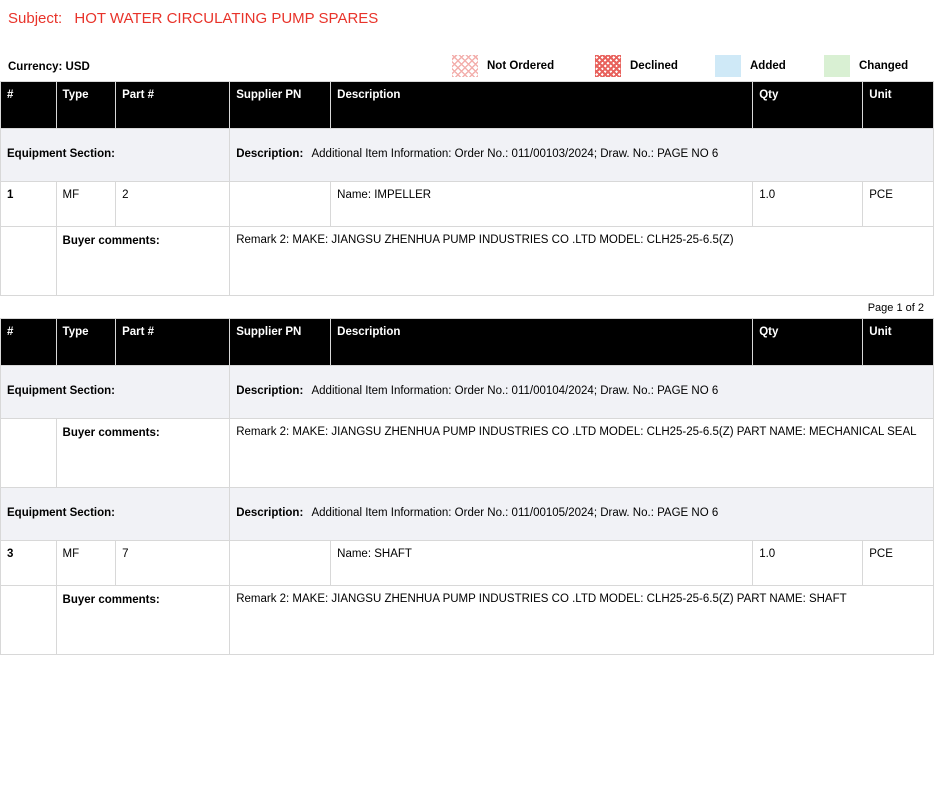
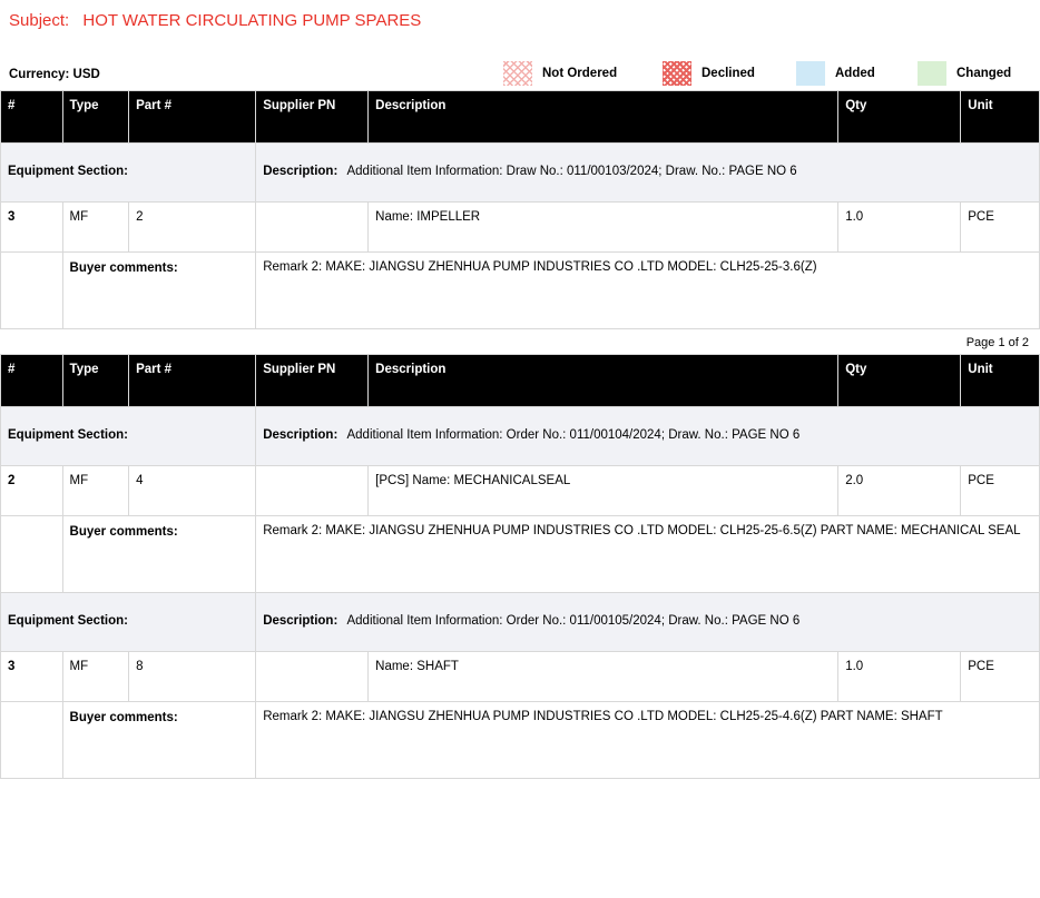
  Subject: HOT WATER CIRCULATING PUMP SPARES
  Currency: USD
  Not Ordered
  Declined
  Added
  Changed
  #	Type	Part #	Supplier PN	Description	Qty	Unit
- Equipment Section:	Description: Additional Item Information: Order No.: 011/00103/2024; Draw. No.: PAGE NO 6
+ Equipment Section:	Description: Additional Item Information: Draw No.: 011/00103/2024; Draw. No.: PAGE NO 6
- 1	MF	2		Name: IMPELLER	1.0	PCE
+ 3	MF	2		Name: IMPELLER	1.0	PCE
- 	Buyer comments:	Remark 2: MAKE: JIANGSU ZHENHUA PUMP INDUSTRIES CO .LTD MODEL: CLH25-25-6.5(Z)
+ 	Buyer comments:	Remark 2: MAKE: JIANGSU ZHENHUA PUMP INDUSTRIES CO .LTD MODEL: CLH25-25-3.6(Z)
  Page 1 of 2
  #	Type	Part #	Supplier PN	Description	Qty	Unit
  Equipment Section:	Description: Additional Item Information: Order No.: 011/00104/2024; Draw. No.: PAGE NO 6
+ 2	MF	4		[PCS] Name: MECHANICALSEAL	2.0	PCE
  	Buyer comments:	Remark 2: MAKE: JIANGSU ZHENHUA PUMP INDUSTRIES CO .LTD MODEL: CLH25-25-6.5(Z) PART NAME: MECHANICAL SEAL
  Equipment Section:	Description: Additional Item Information: Order No.: 011/00105/2024; Draw. No.: PAGE NO 6
- 3	MF	7		Name: SHAFT	1.0	PCE
+ 3	MF	8		Name: SHAFT	1.0	PCE
- 	Buyer comments:	Remark 2: MAKE: JIANGSU ZHENHUA PUMP INDUSTRIES CO .LTD MODEL: CLH25-25-6.5(Z) PART NAME: SHAFT
+ 	Buyer comments:	Remark 2: MAKE: JIANGSU ZHENHUA PUMP INDUSTRIES CO .LTD MODEL: CLH25-25-4.6(Z) PART NAME: SHAFT
